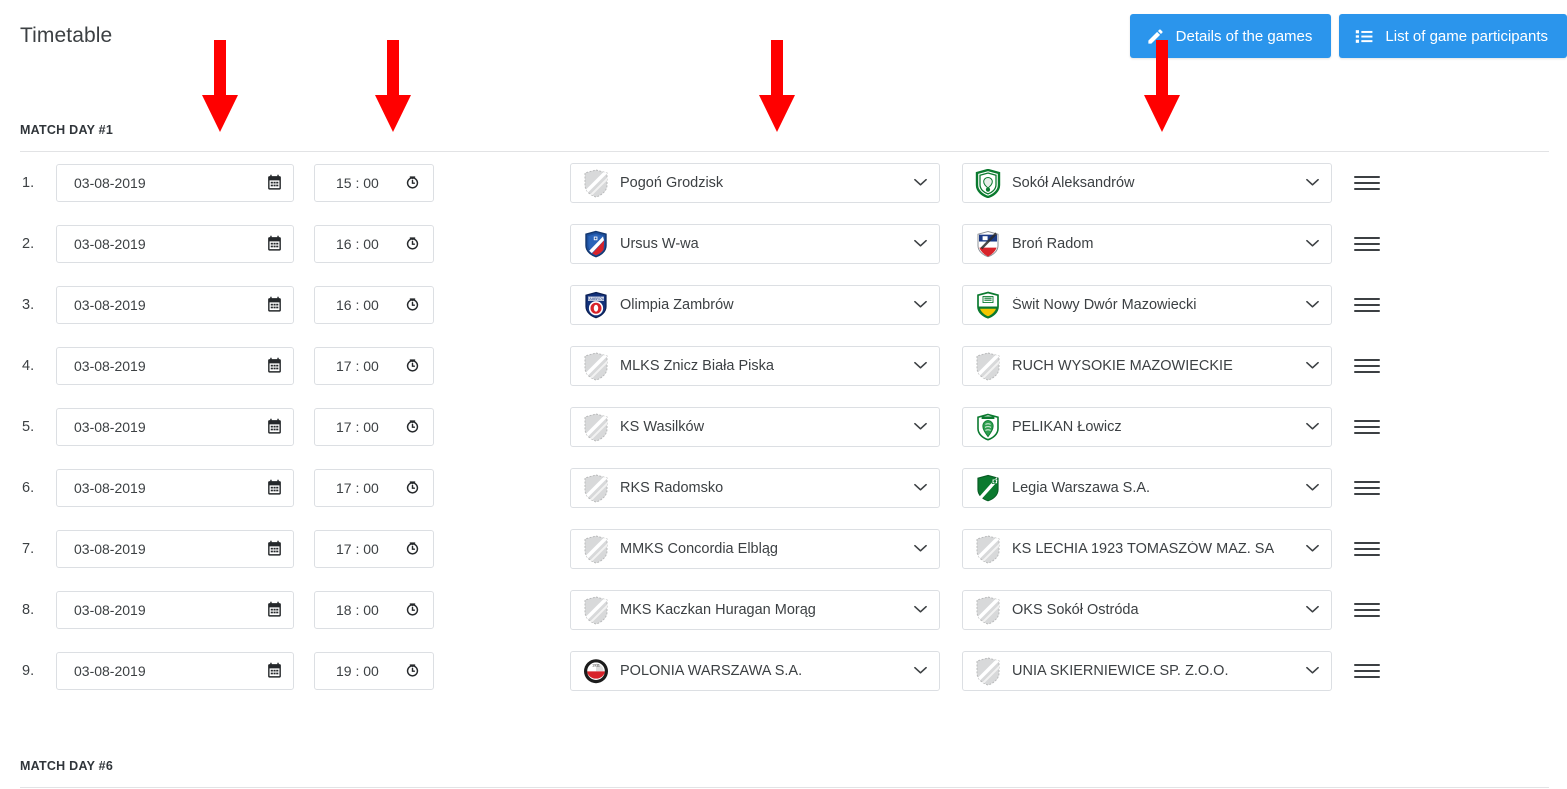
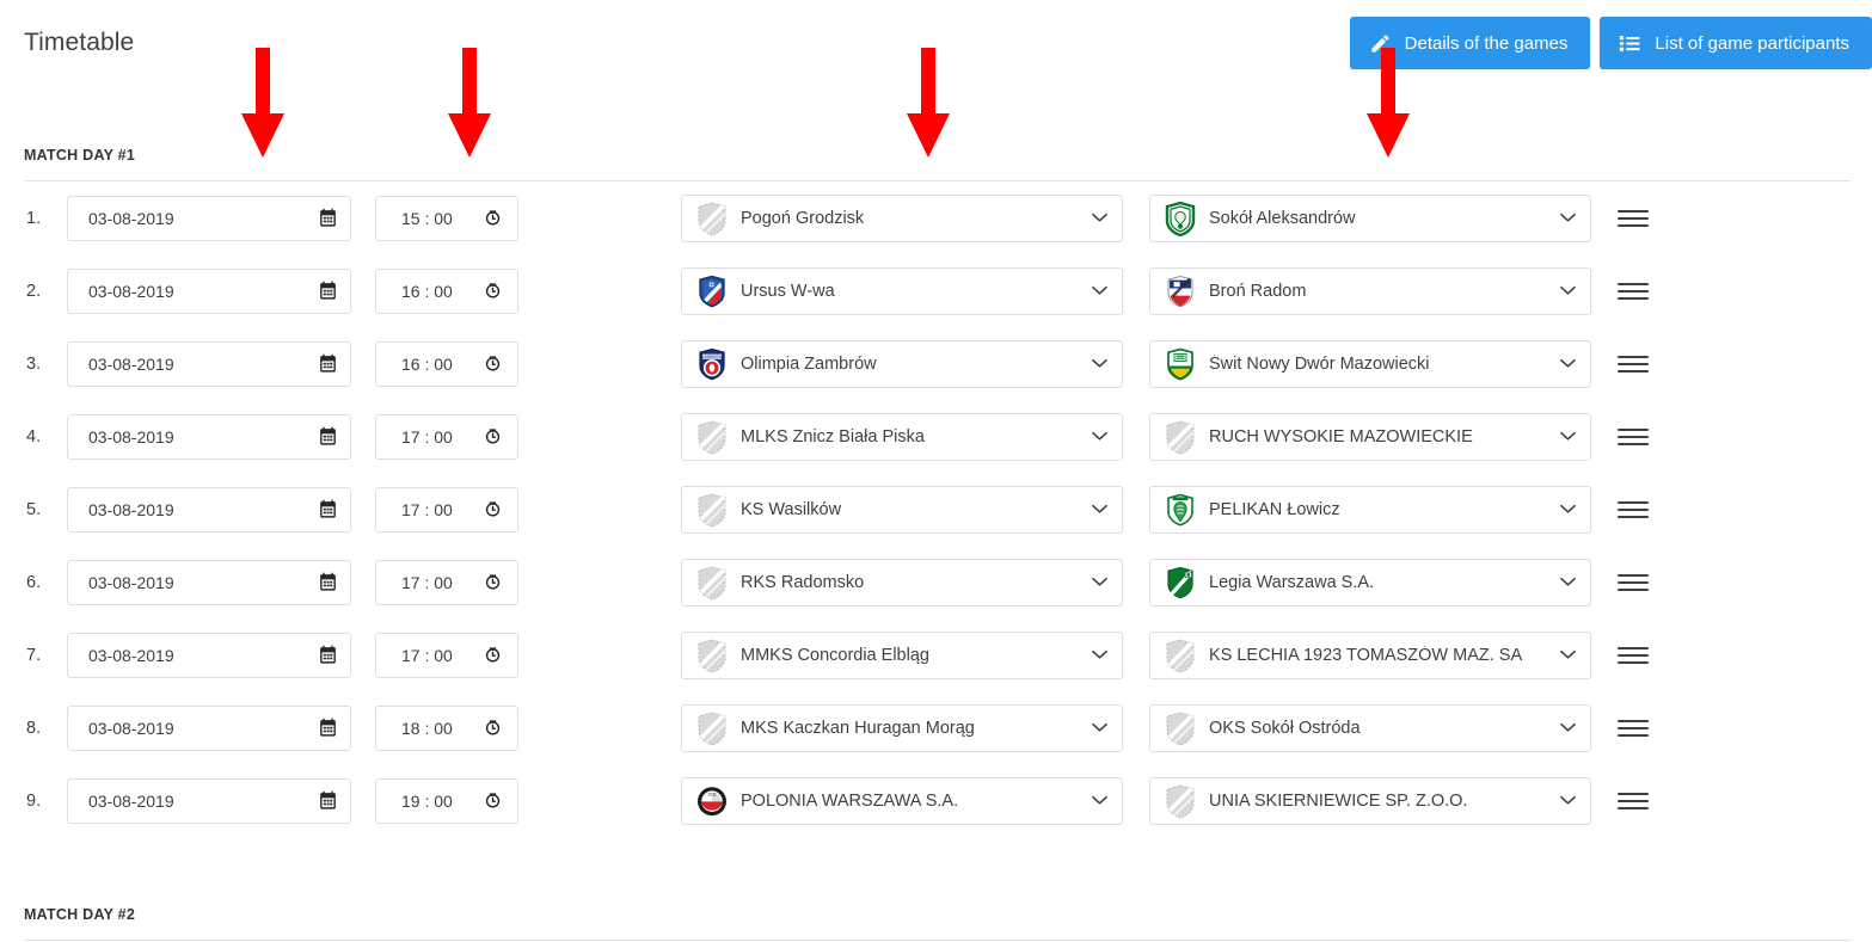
  Timetable
  Details of the games
  List of game participants
  MATCH DAY #1
  1.
  03-08-2019
  15 : 00
  Pogoń Grodzisk
  Sokół Aleksandrów
  2.
  03-08-2019
  16 : 00
  Ursus W-wa
  Broń Radom
  3.
  03-08-2019
  16 : 00
  Olimpia Zambrów
  Świt Nowy Dwór Mazowiecki
  4.
  03-08-2019
  17 : 00
  MLKS Znicz Biała Piska
  RUCH WYSOKIE MAZOWIECKIE
  5.
  03-08-2019
  17 : 00
  KS Wasilków
  PELIKAN Łowicz
  6.
  03-08-2019
  17 : 00
  RKS Radomsko
  Legia Warszawa S.A.
  7.
  03-08-2019
  17 : 00
  MMKS Concordia Elbląg
  KS LECHIA 1923 TOMASZÓW MAZ. SA
  8.
  03-08-2019
  18 : 00
  MKS Kaczkan Huragan Morąg
  OKS Sokół Ostróda
  9.
  03-08-2019
  19 : 00
  POLONIA WARSZAWA S.A.
  UNIA SKIERNIEWICE SP. Z.O.O.
- MATCH DAY #6
+ MATCH DAY #2
